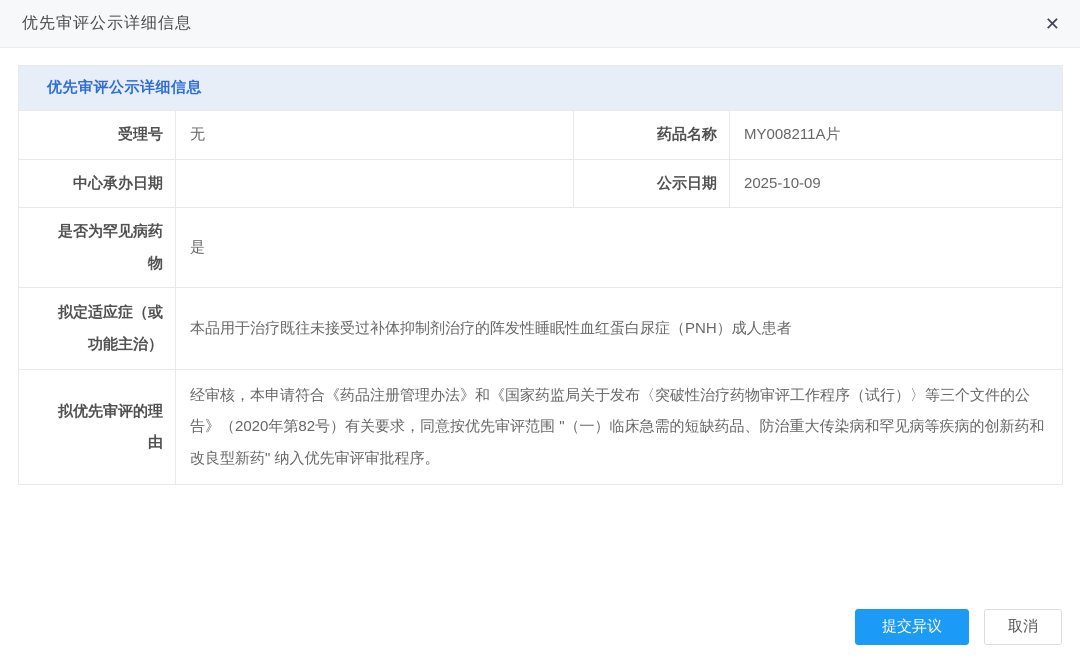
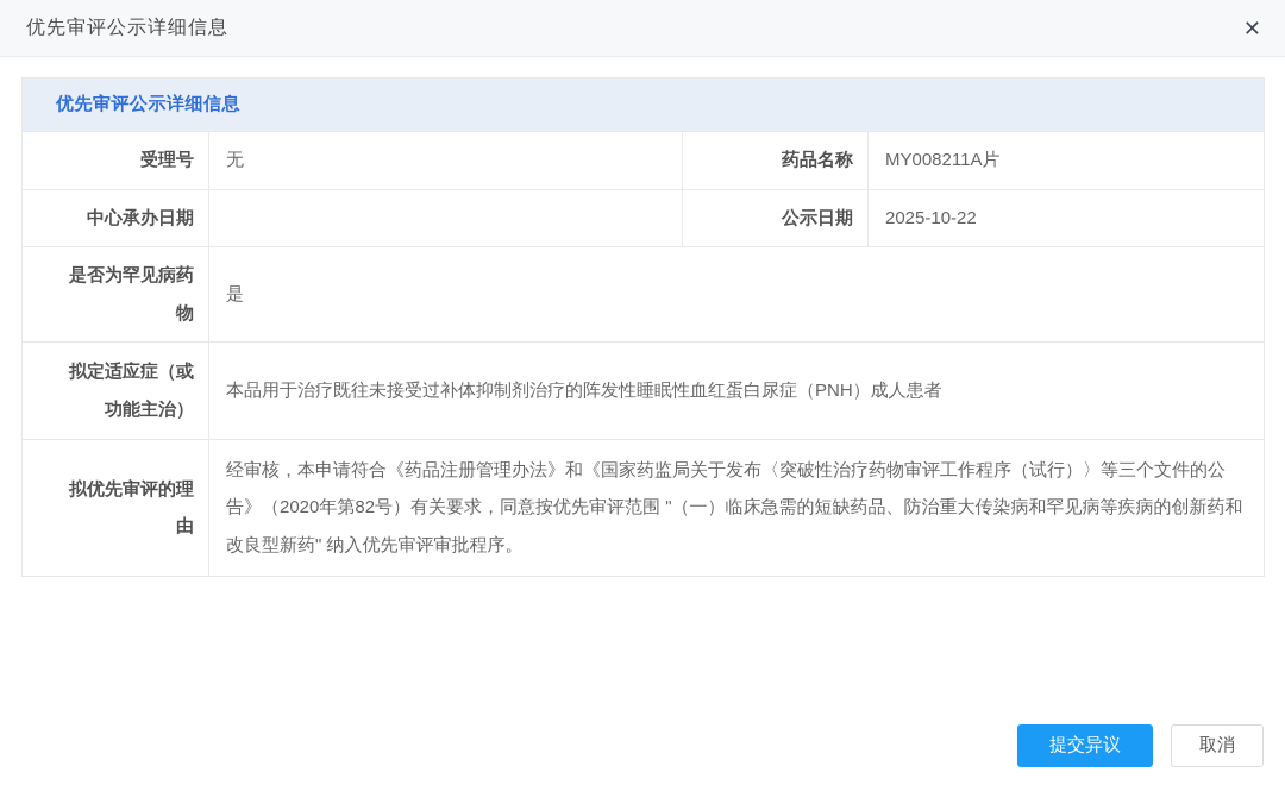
  优先审评公示详细信息
  ✕
  优先审评公示详细信息
  受理号	无	药品名称	MY008211A片
- 中心承办日期		公示日期	2025-10-09
+ 中心承办日期		公示日期	2025-10-22
  是否为罕见病药物	是
  拟定适应症（或功能主治）	本品用于治疗既往未接受过补体抑制剂治疗的阵发性睡眠性血红蛋白尿症（PNH）成人患者
  拟优先审评的理由	经审核，本申请符合《药品注册管理办法》和《国家药监局关于发布〈突破性治疗药物审评工作程序（试行）〉等三个文件的公告》（2020年第82号）有关要求，同意按优先审评范围 "（一）临床急需的短缺药品、防治重大传染病和罕见病等疾病的创新药和改良型新药" 纳入优先审评审批程序。
  提交异议
  取消
